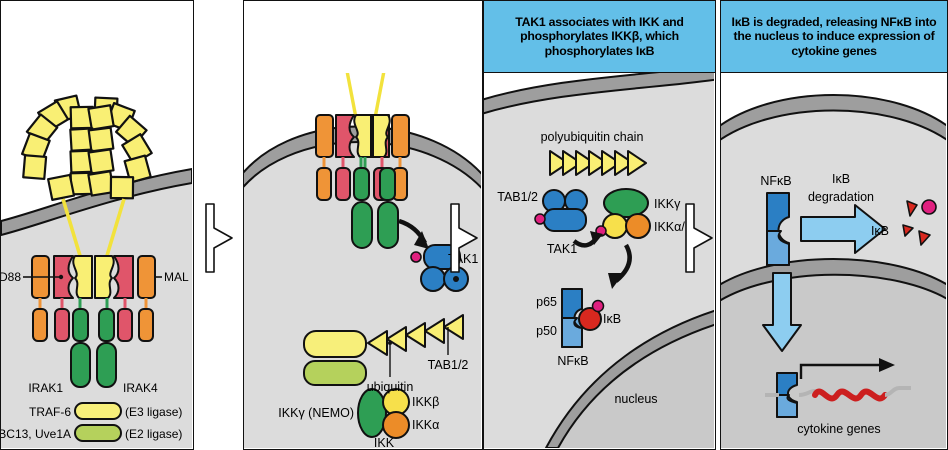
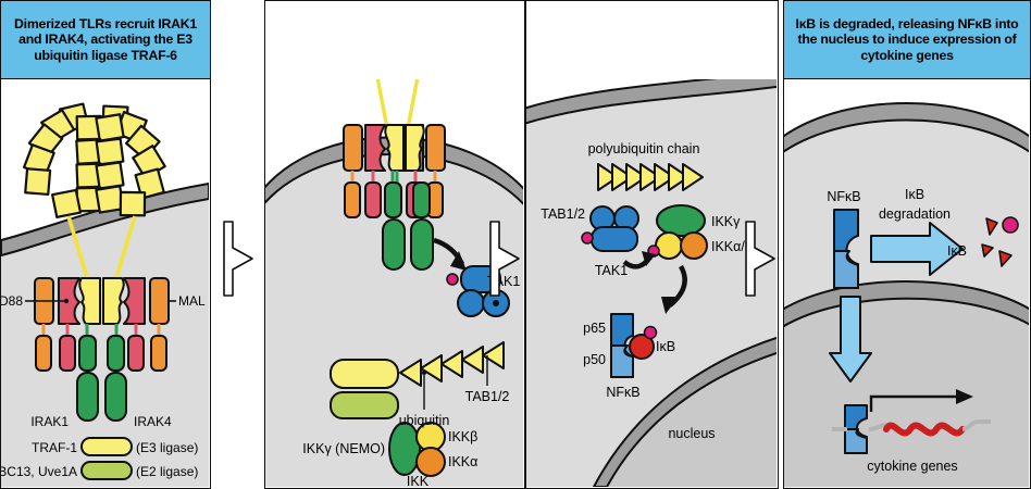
+ Dimerized TLRs recruit IRAK1 and IRAK4, activating the E3 ubiquitin ligase TRAF-6
  MAL
  IRAK1
  IRAK4
- TRAF-6
+ TRAF-1
  (E3 ligase)
  BC13, Uve1A
  (E2 ligase)
  TAB1/2
  ubiquitin
  IKKγ (NEMO)
  IKKβ
  IKKα
  IKK
- TAK1 associates with IKK and phosphorylates IKKβ, which phosphorylates IκB
  polyubiquitin chain
  TAB1/2
  TAK1
  IKKγ
  IKKα/
  p65
  p50
  IκB
  NFκB
  nucleus
  IκB is degraded, releasing NFκB into the nucleus to induce expression of cytokine genes
  NFκB
  IκB
  degradation
  IκB
  cytokine genes
